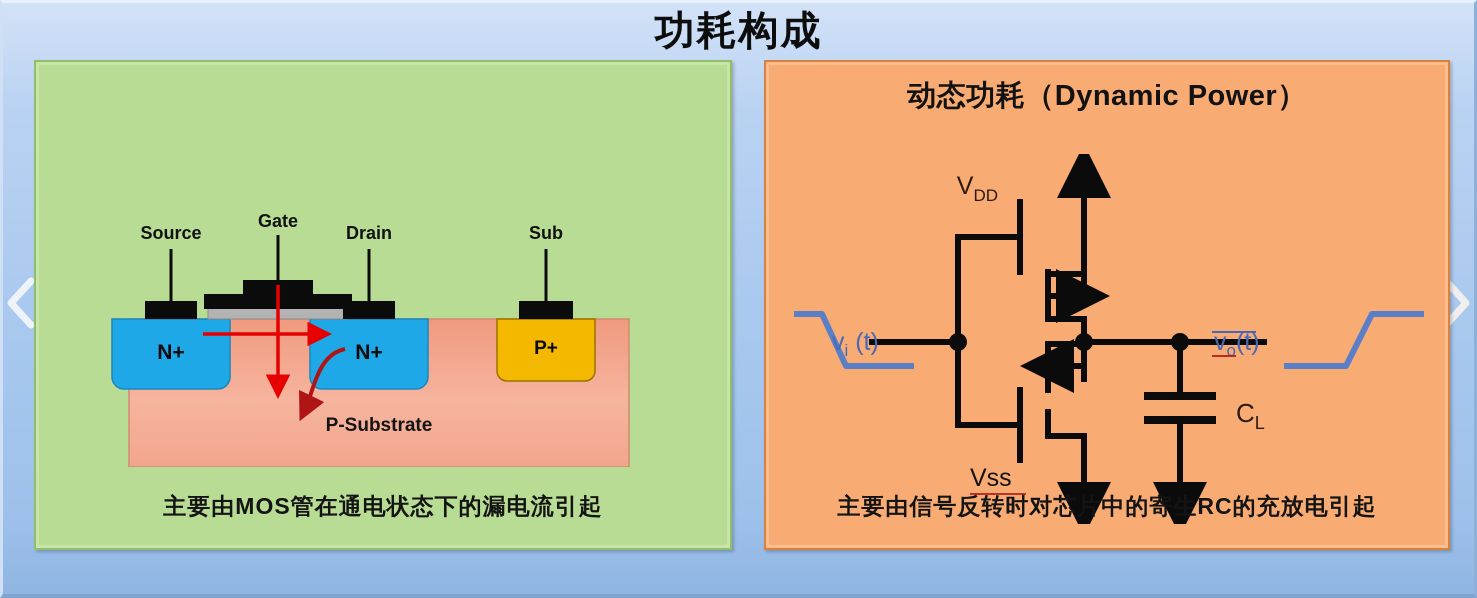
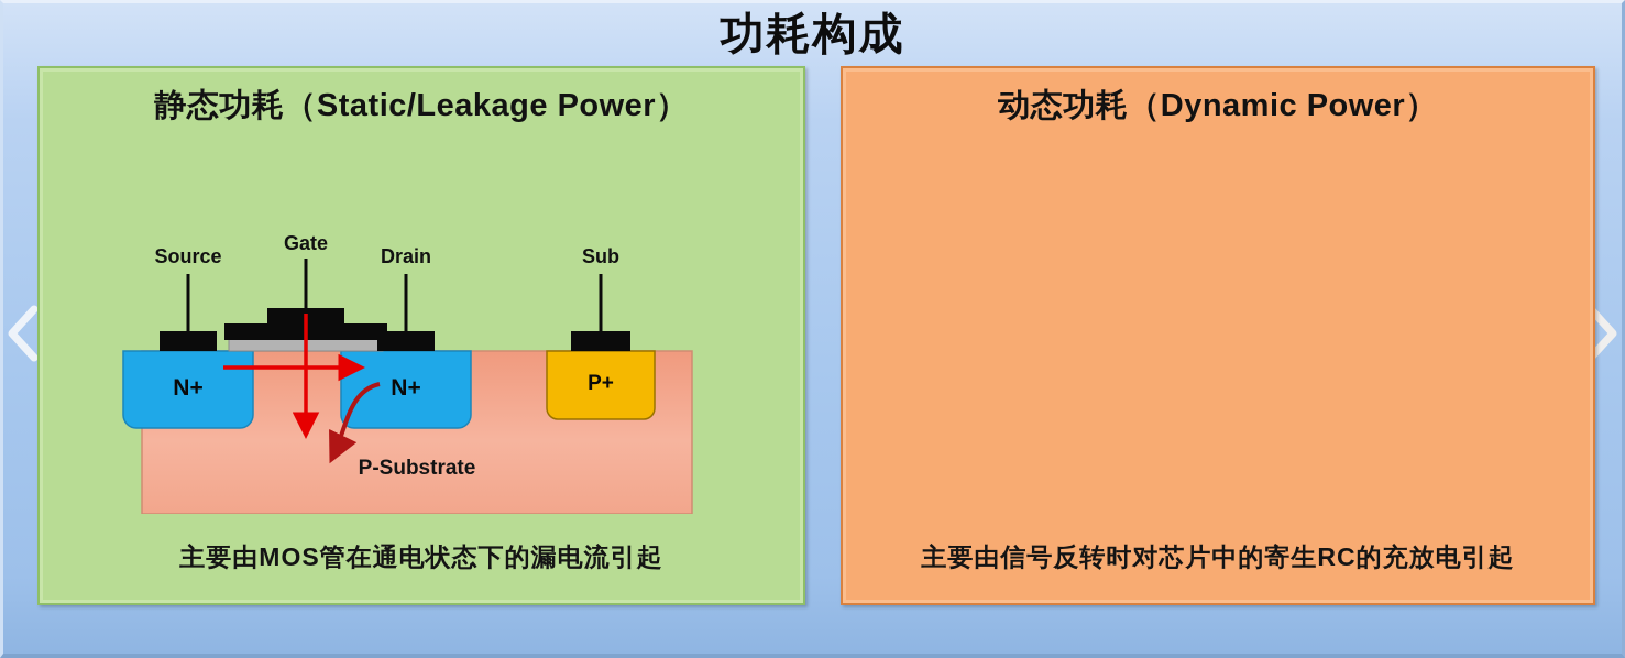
  功耗构成
+ 静态功耗（Static/Leakage Power）
  N+
  N+
  P+
  Source
  Gate
  Drain
  Sub
  P-Substrate
  主要由MOS管在通电状态下的漏电流引起
  动态功耗（Dynamic Power）
- VDD
- Vss
- vi (t)
- vo(t)
- CL
  主要由信号反转时对芯片中的寄生RC的充放电引起
